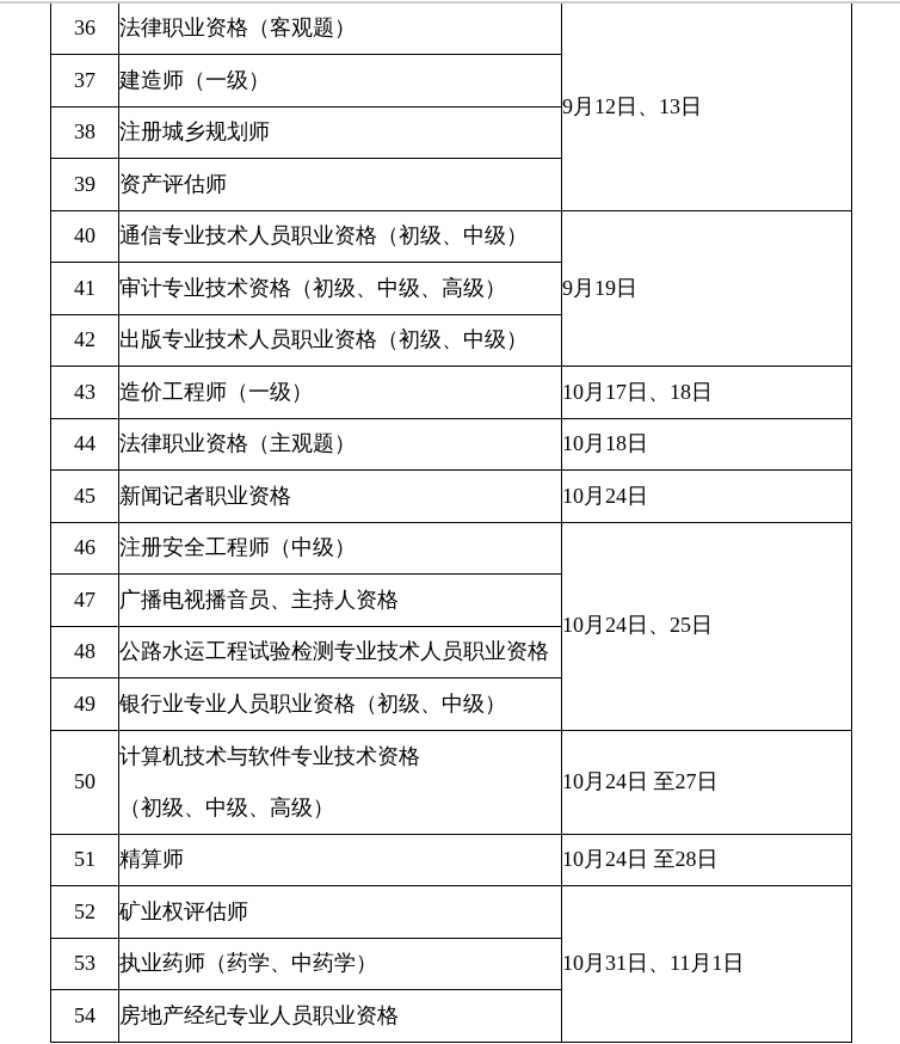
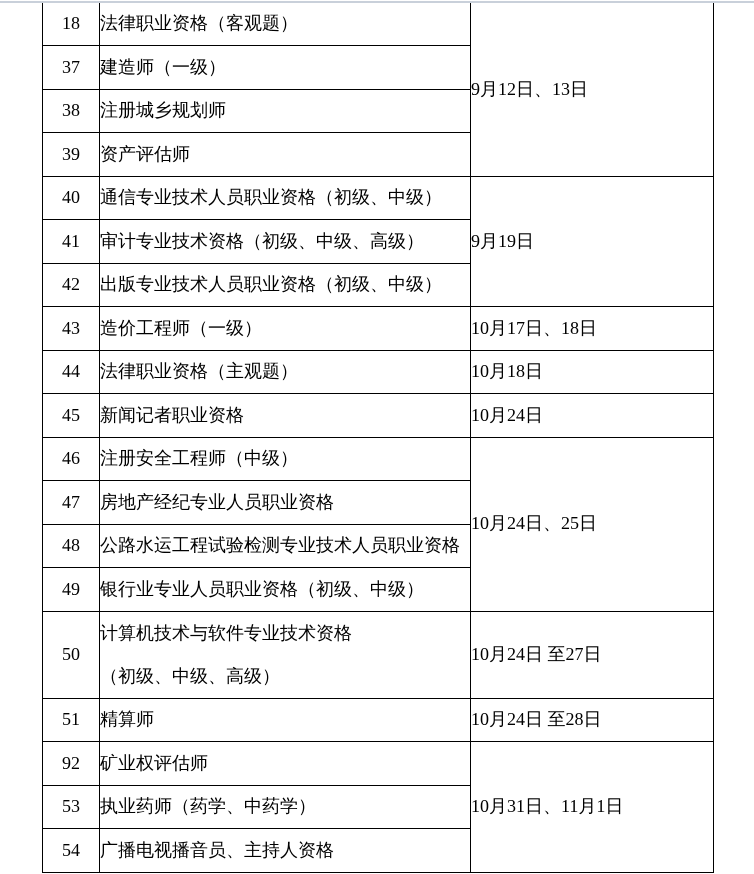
- 36	法律职业资格（客观题）	9月12日、13日
+ 18	法律职业资格（客观题）	9月12日、13日
  37	建造师（一级）
  38	注册城乡规划师
  39	资产评估师
  40	通信专业技术人员职业资格（初级、中级）	9月19日
  41	审计专业技术资格（初级、中级、高级）
  42	出版专业技术人员职业资格（初级、中级）
  43	造价工程师（一级）	10月17日、18日
  44	法律职业资格（主观题）	10月18日
  45	新闻记者职业资格	10月24日
  46	注册安全工程师（中级）	10月24日、25日
- 47	广播电视播音员、主持人资格
+ 47	房地产经纪专业人员职业资格
  48	公路水运工程试验检测专业技术人员职业资格
  49	银行业专业人员职业资格（初级、中级）
  50	计算机技术与软件专业技术资格 （初级、中级、高级）	10月24日 至27日
  51	精算师	10月24日 至28日
- 52	矿业权评估师	10月31日、11月1日
+ 92	矿业权评估师	10月31日、11月1日
  53	执业药师（药学、中药学）
- 54	房地产经纪专业人员职业资格
+ 54	广播电视播音员、主持人资格
